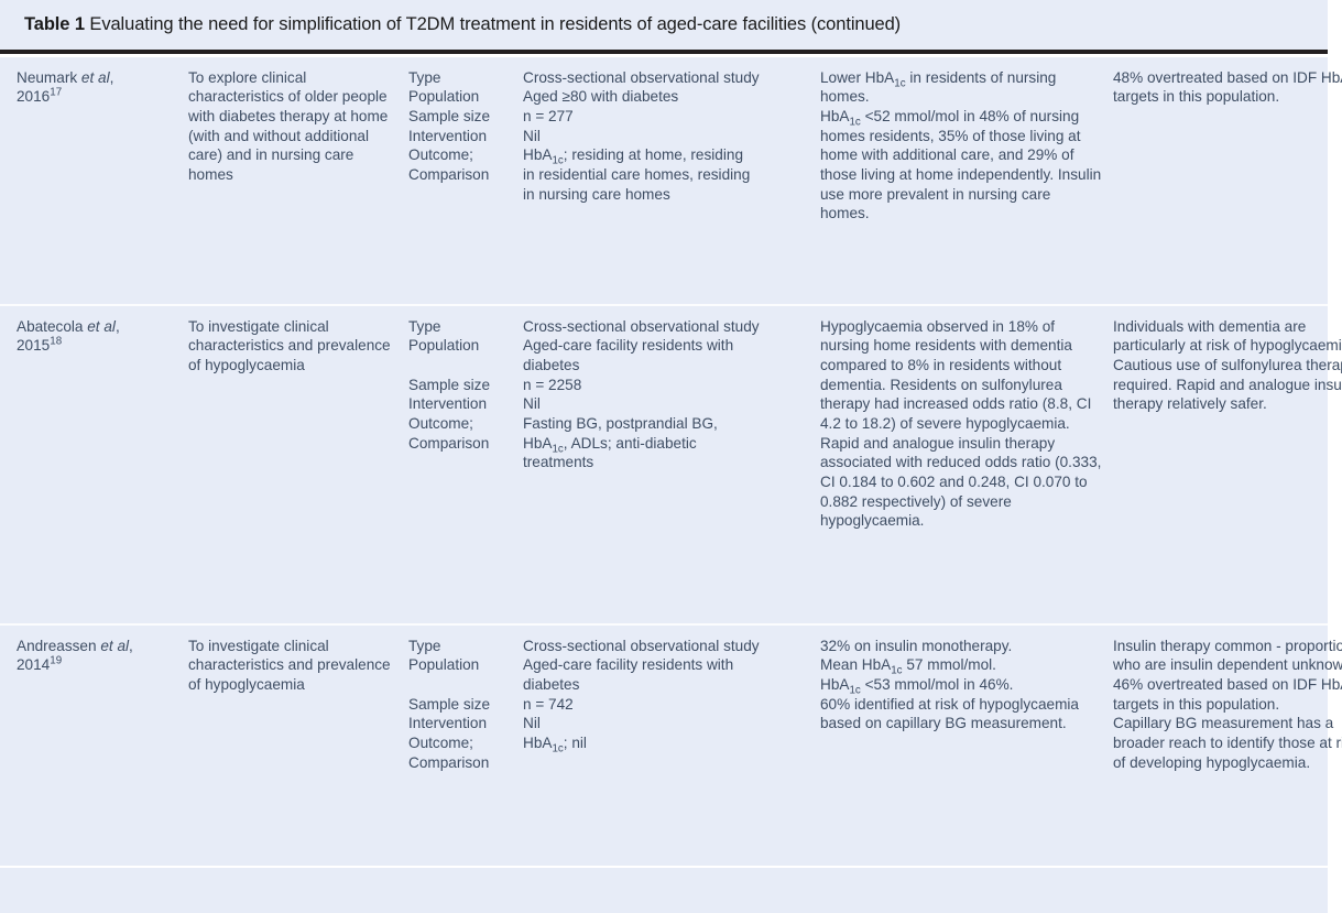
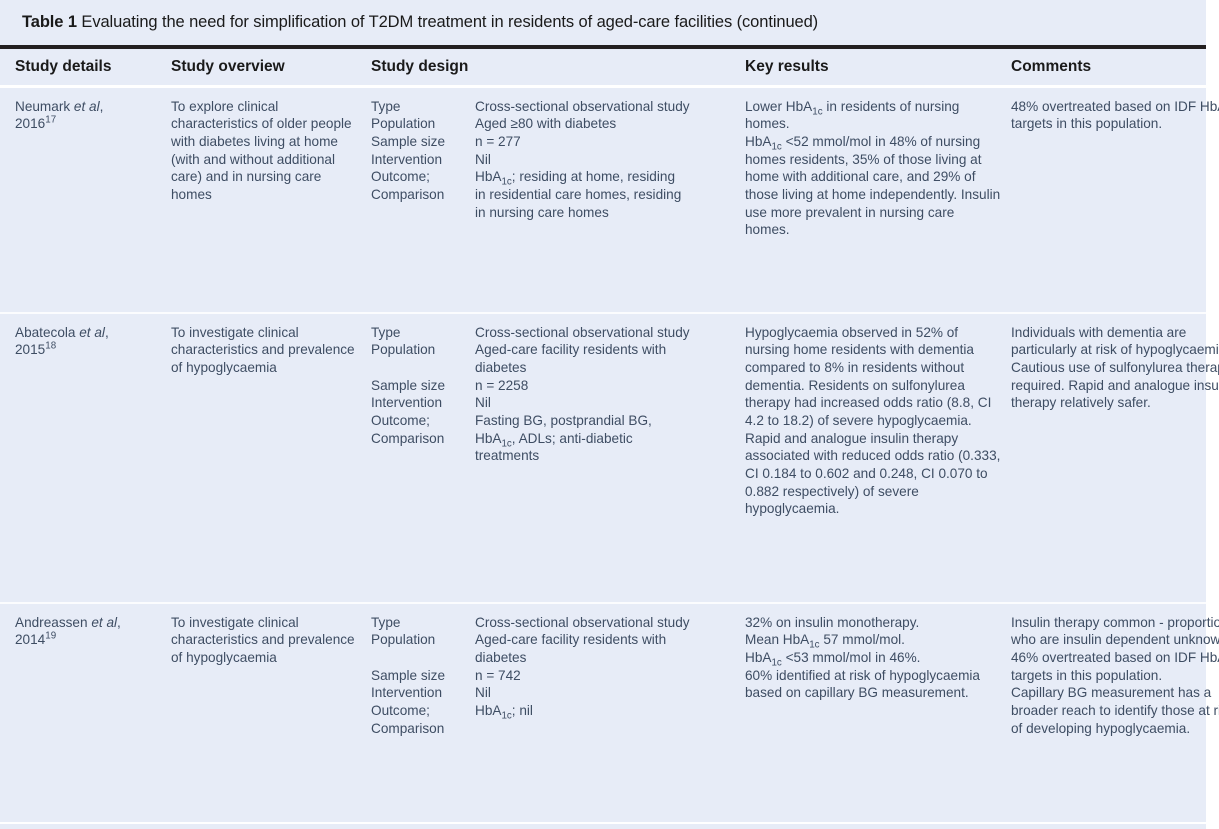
  Table 1 Evaluating the need for simplification of T2DM treatment in residents of aged-care facilities (continued)
+ Study details
+ Study overview
+ Study design
+ Key results
+ Comments
  Neumark et al,
  201617
- To explore clinical characteristics of older people with diabetes therapy at home (with and without additional care) and in nursing care homes
+ To explore clinical characteristics of older people with diabetes living at home (with and without additional care) and in nursing care homes
  Type
  Population
  Sample size
  Intervention
  Outcome;
  Comparison
  Cross-sectional observational study
  Aged ≥80 with diabetes
  n = 277
  Nil
  HbA1c; residing at home, residing
  in residential care homes, residing
  in nursing care homes
  Lower HbA1c in residents of nursing homes.
  HbA1c <52 mmol/mol in 48% of nursing homes residents, 35% of those living at home with additional care, and 29% of those living at home independently. Insulin use more prevalent in nursing care homes.
  48% overtreated based on IDF Hb targets in this population.
  Abatecola et al,
  201518
  To investigate clinical characteristics and prevalence of hypoglycaemia
  Type
  Population
  Sample size
  Intervention
  Outcome;
  Comparison
  Cross-sectional observational study
  Aged-care facility residents with
  diabetes
  n = 2258
  Nil
  Fasting BG, postprandial BG,
  HbA1c, ADLs; anti-diabetic
  treatments
- Hypoglycaemia observed in 18% of nursing home residents with dementia compared to 8% in residents without dementia. Residents on sulfonylurea therapy had increased odds ratio (8.8, CI 4.2 to 18.2) of severe hypoglycaemia. Rapid and analogue insulin therapy associated with reduced odds ratio (0.333, CI 0.184 to 0.602 and 0.248, CI 0.070 to 0.882 respectively) of severe hypoglycaemia.
+ Hypoglycaemia observed in 52% of nursing home residents with dementia compared to 8% in residents without dementia. Residents on sulfonylurea therapy had increased odds ratio (8.8, CI 4.2 to 18.2) of severe hypoglycaemia. Rapid and analogue insulin therapy associated with reduced odds ratio (0.333, CI 0.184 to 0.602 and 0.248, CI 0.070 to 0.882 respectively) of severe hypoglycaemia.
  Individuals with dementia are particularly at risk of hypoglycaemi Cautious use of sulfonylurea thera required. Rapid and analogue insu therapy relatively safer.
  Andreassen et al,
  201419
  To investigate clinical characteristics and prevalence of hypoglycaemia
  Type
  Population
  Sample size
  Intervention
  Outcome;
  Comparison
  Cross-sectional observational study
  Aged-care facility residents with
  diabetes
  n = 742
  Nil
  HbA1c; nil
  32% on insulin monotherapy.
  Mean HbA1c 57 mmol/mol.
  HbA1c <53 mmol/mol in 46%.
  60% identified at risk of hypoglycaemia based on capillary BG measurement.
  Insulin therapy common - proportio who are insulin dependent unknow
  46% overtreated based on IDF Hb targets in this population.
  Capillary BG measurement has a broader reach to identify those at r of developing hypoglycaemia.
